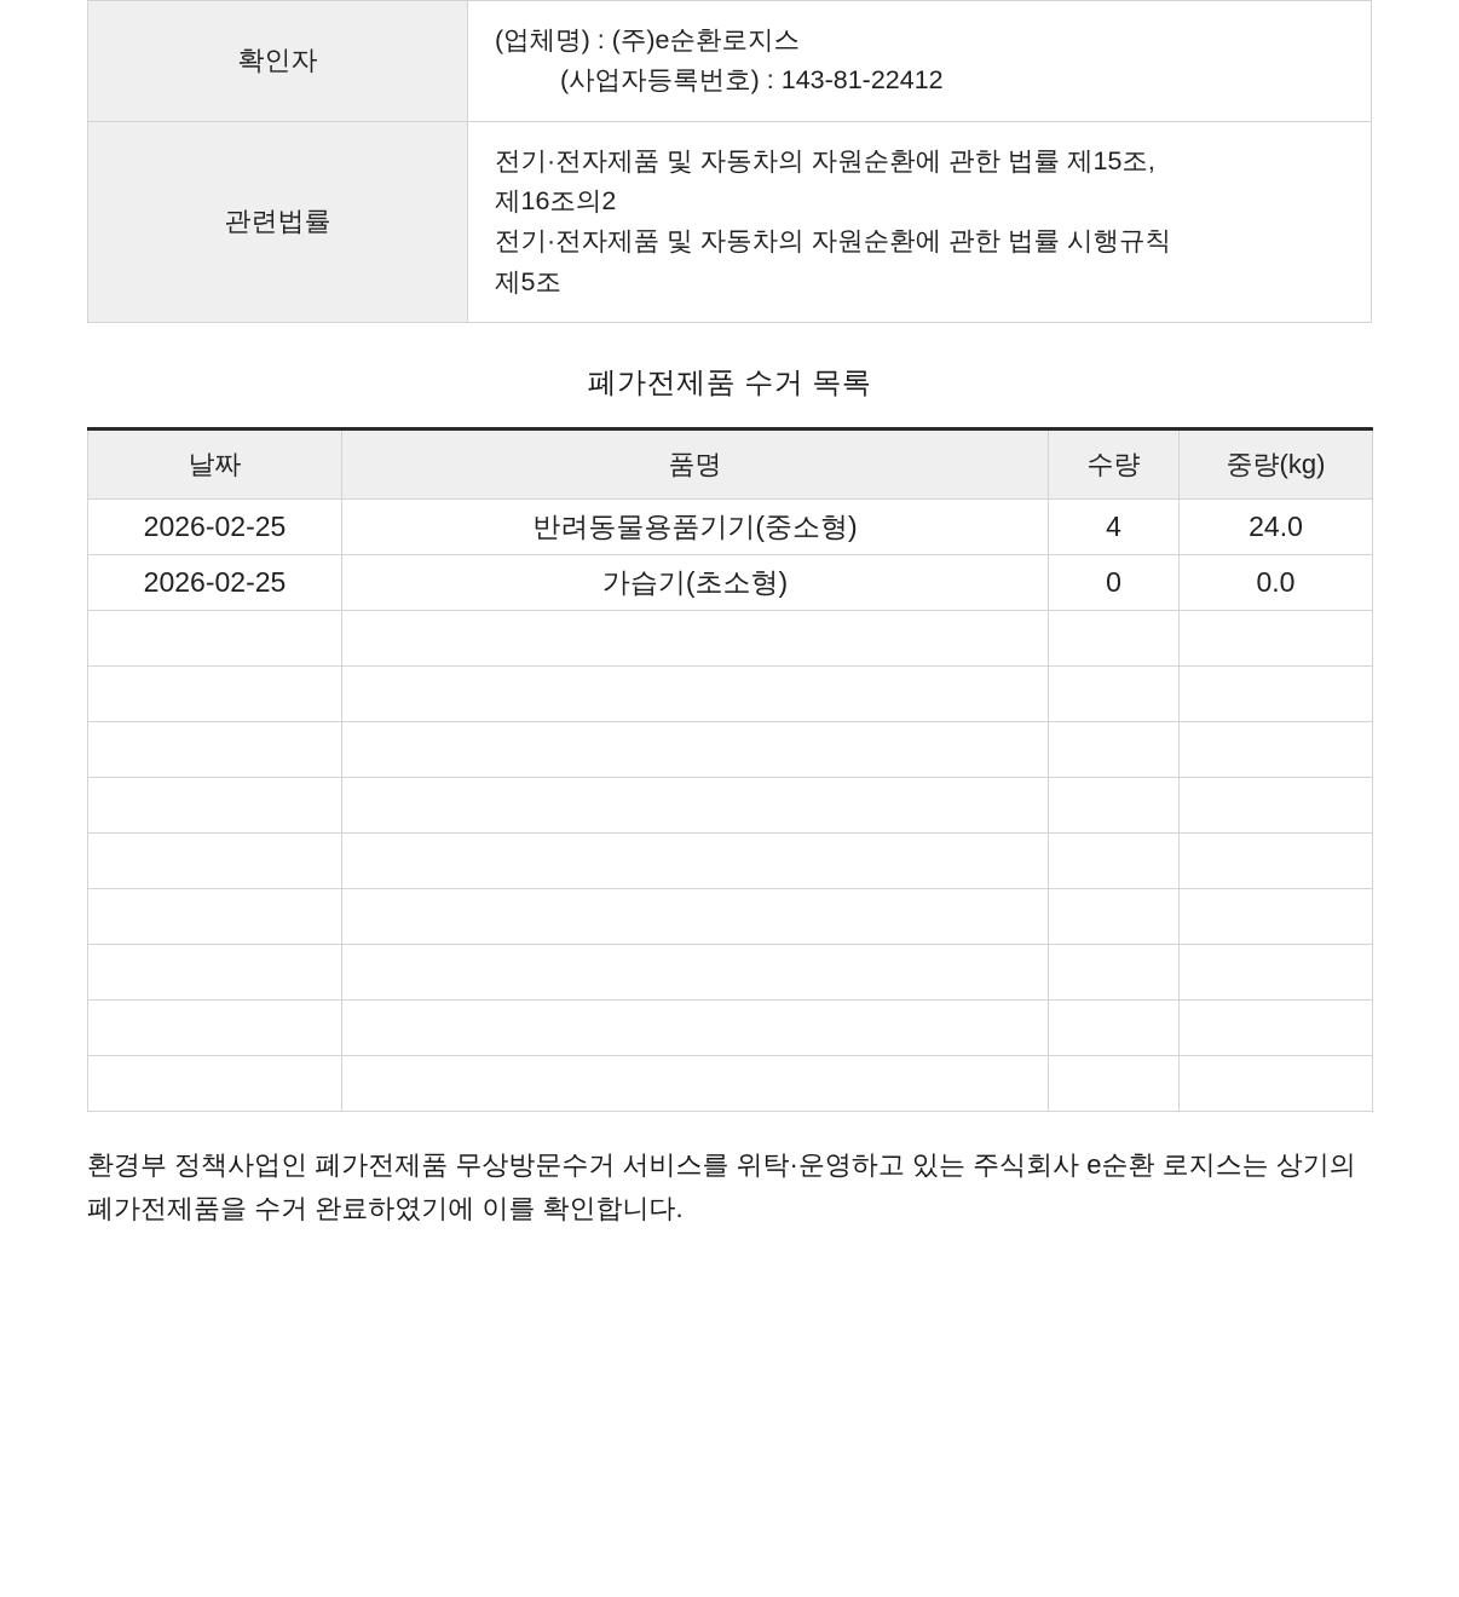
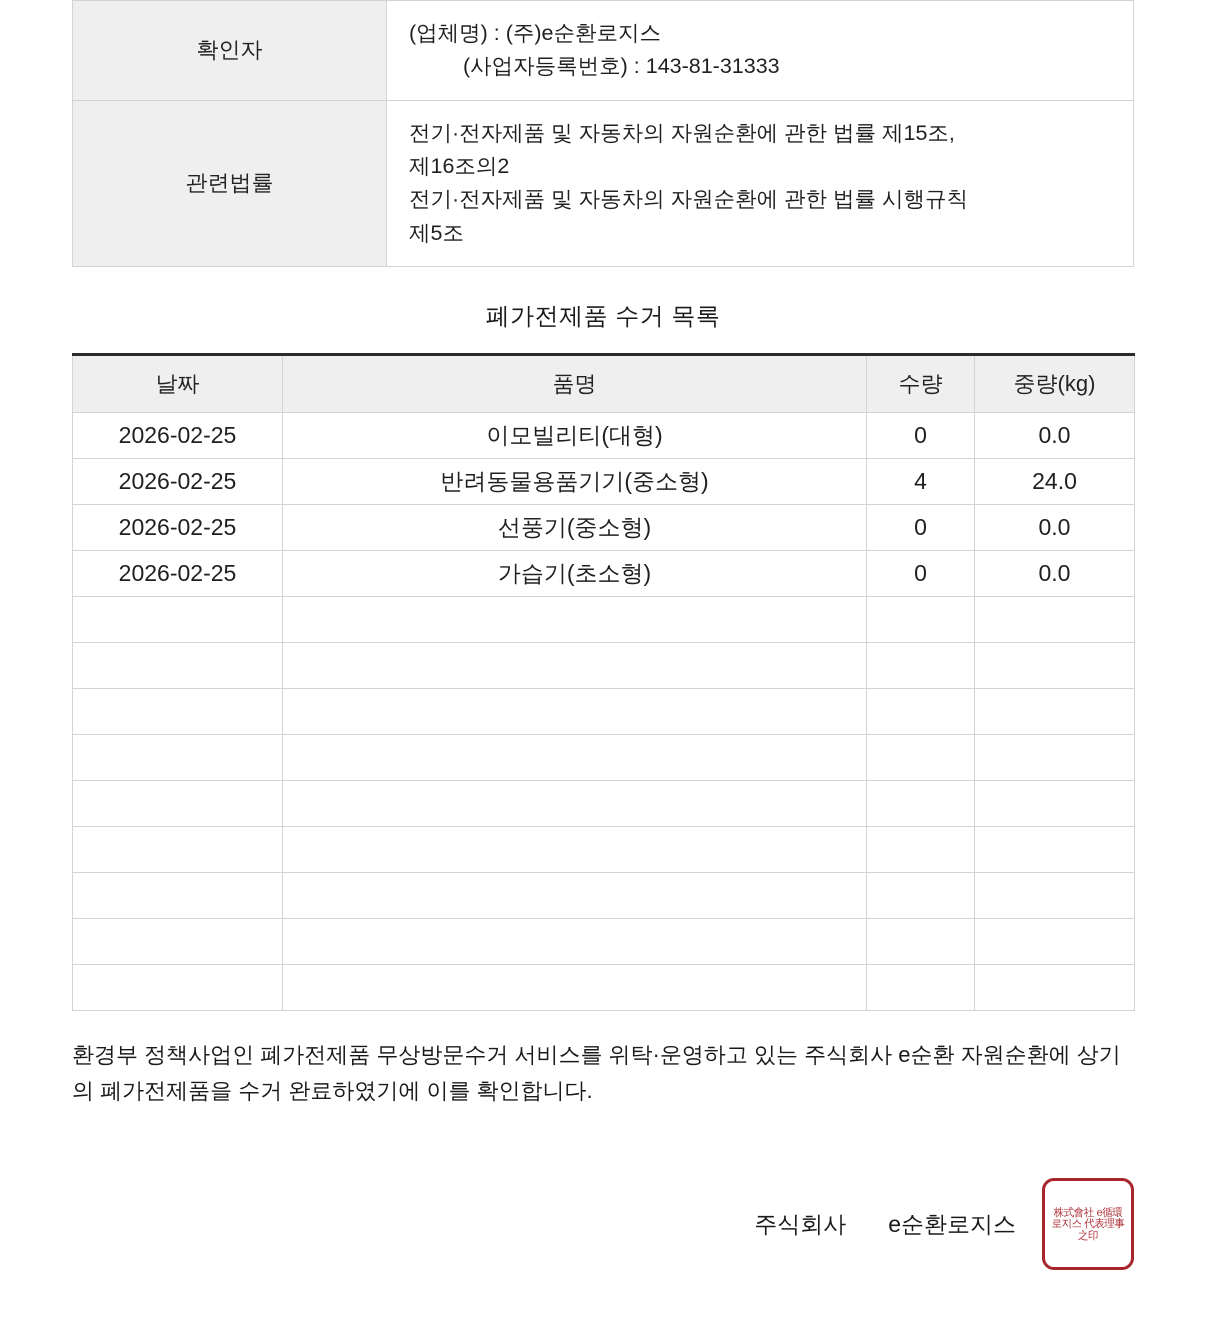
- 확인자	(업체명) : (주)e순환로지스 (사업자등록번호) : 143-81-22412
+ 확인자	(업체명) : (주)e순환로지스 (사업자등록번호) : 143-81-31333
  관련법률	전기·전자제품 및 자동차의 자원순환에 관한 법률 제15조, 제16조의2 전기·전자제품 및 자동차의 자원순환에 관한 법률 시행규칙 제5조
  폐가전제품 수거 목록
  날짜	품명	수량	중량(kg)
+ 2026-02-25	이모빌리티(대형)	0	0.0
  2026-02-25	반려동물용품기기(중소형)	4	24.0
+ 2026-02-25	선풍기(중소형)	0	0.0
  2026-02-25	가습기(초소형)	0	0.0
- 환경부 정책사업인 폐가전제품 무상방문수거 서비스를 위탁·운영하고 있는 주식회사 e순환 로지스는 상기의 폐가전제품을 수거 완료하였기에 이를 확인합니다.
+ 환경부 정책사업인 폐가전제품 무상방문수거 서비스를 위탁·운영하고 있는 주식회사 e순환 자원순환에 상기의 폐가전제품을 수거 완료하였기에 이를 확인합니다.
+ 주식회사
+ e순환로지스
+ 株式會社 e循環로지스 代表理事之印
